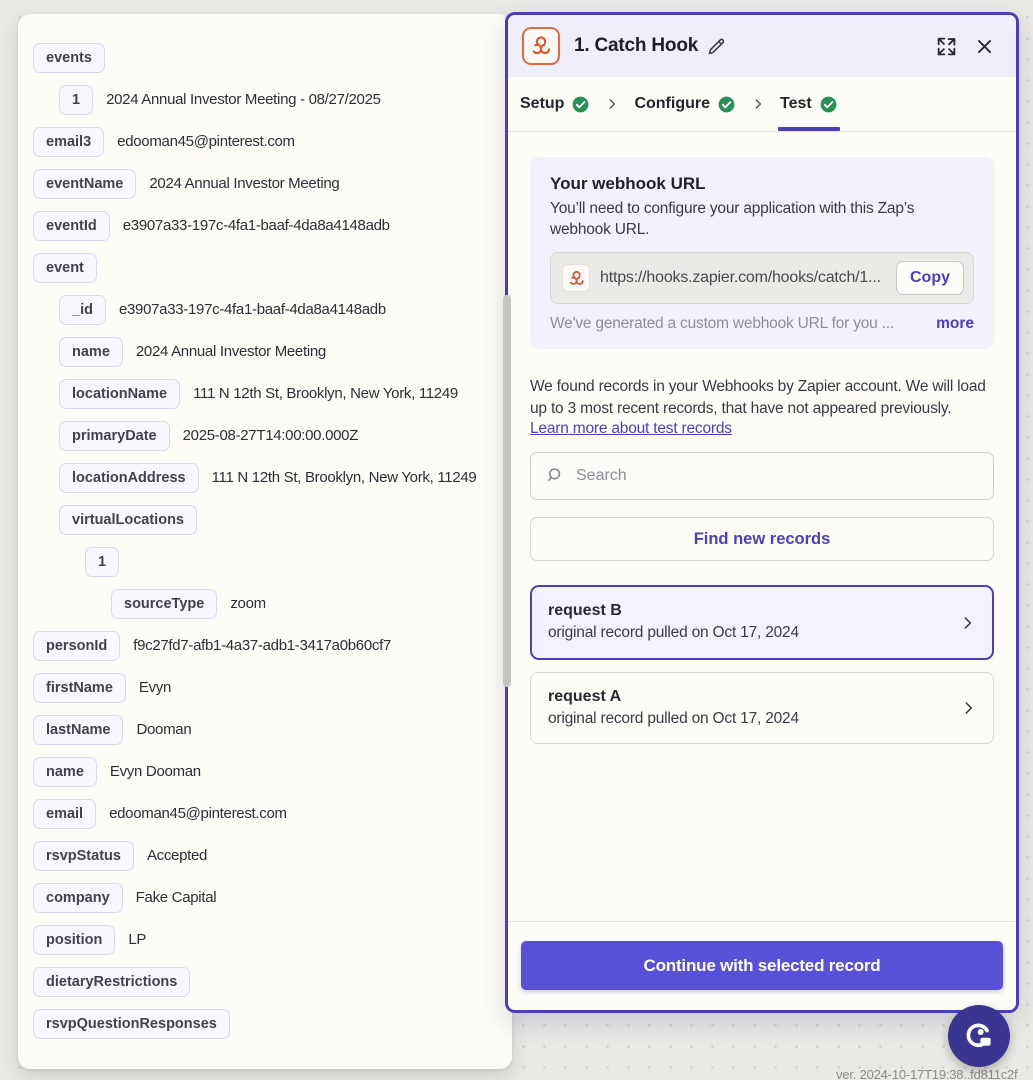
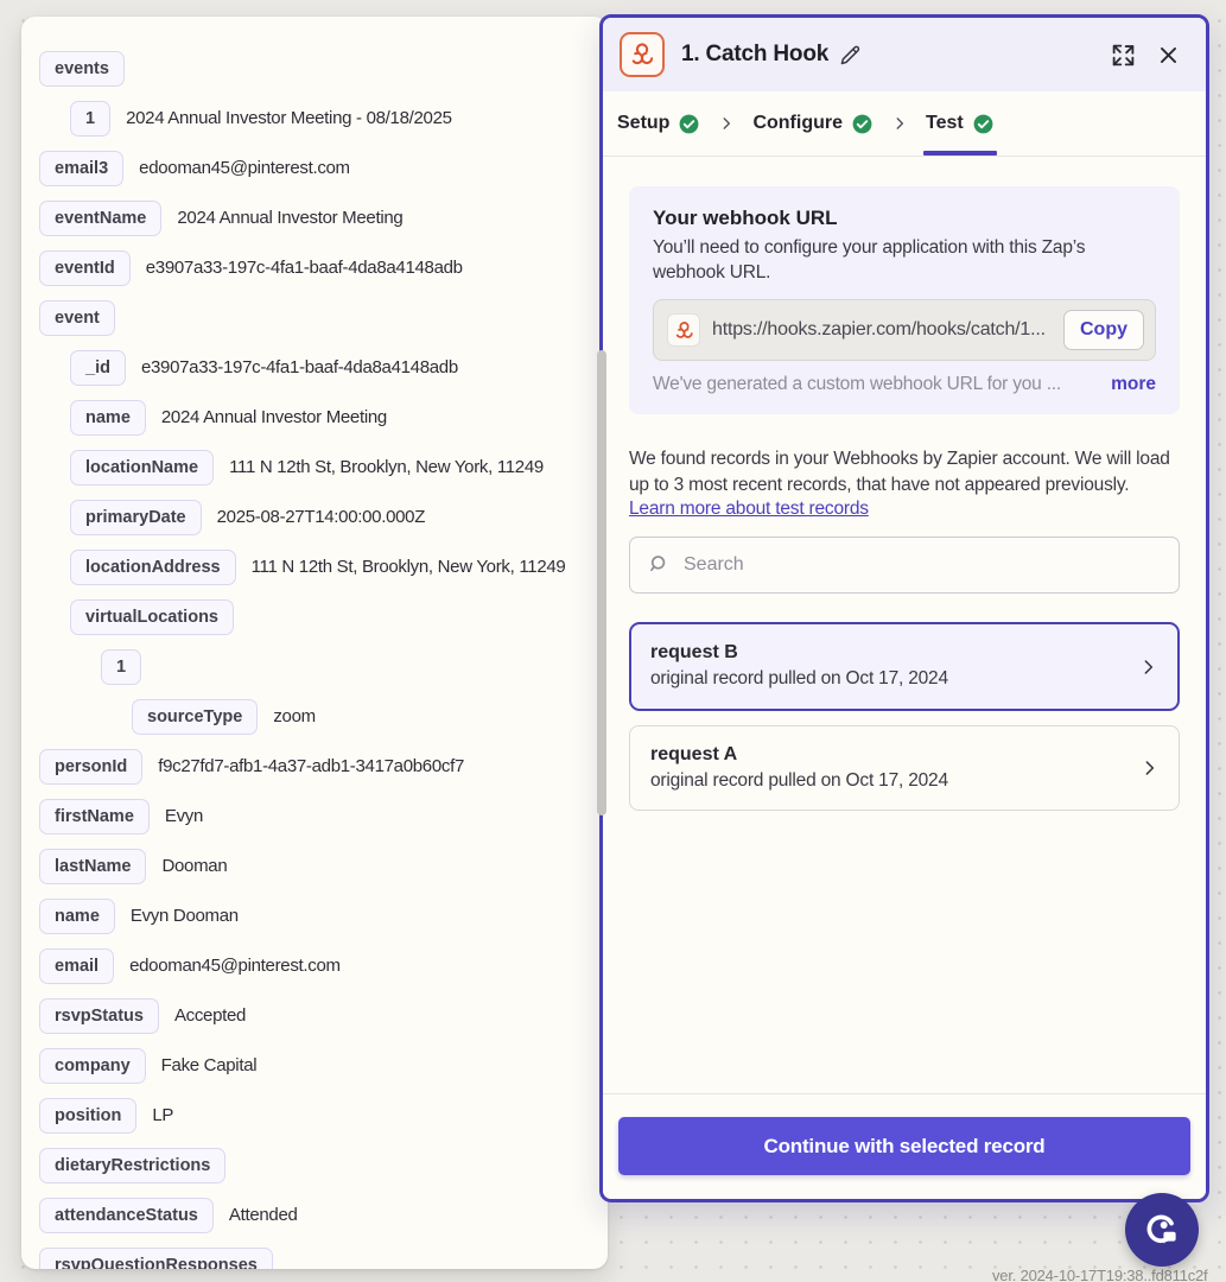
  events
  1
- 2024 Annual Investor Meeting - 08/27/2025
+ 2024 Annual Investor Meeting - 08/18/2025
  email3
  edooman45@pinterest.com
  eventName
  2024 Annual Investor Meeting
  eventId
  e3907a33-197c-4fa1-baaf-4da8a4148adb
  event
  _id
  e3907a33-197c-4fa1-baaf-4da8a4148adb
  name
  2024 Annual Investor Meeting
  locationName
  111 N 12th St, Brooklyn, New York, 11249
  primaryDate
  2025-08-27T14:00:00.000Z
  locationAddress
  111 N 12th St, Brooklyn, New York, 11249
  virtualLocations
  1
  sourceType
  zoom
  personId
  f9c27fd7-afb1-4a37-adb1-3417a0b60cf7
  firstName
  Evyn
  lastName
  Dooman
  name
  Evyn Dooman
  email
  edooman45@pinterest.com
  rsvpStatus
  Accepted
  company
  Fake Capital
  position
  LP
  dietaryRestrictions
+ attendanceStatus
+ Attended
  rsvpQuestionResponses
  1. Catch Hook
  Setup
  Configure
  Test
  Your webhook URL
  You’ll need to configure your application with this Zap’s webhook URL.
  https://hooks.zapier.com/hooks/catch/1...
  Copy
  We've generated a custom webhook URL for you ...
  more
  We found records in your Webhooks by Zapier account. We will load up to 3 most recent records, that have not appeared previously.
  Learn more about test records
  Search
- Find new records
  request B
  original record pulled on Oct 17, 2024
  request A
  original record pulled on Oct 17, 2024
  Continue with selected record
  ver. 2024-10-17T19:38..fd811c2f
